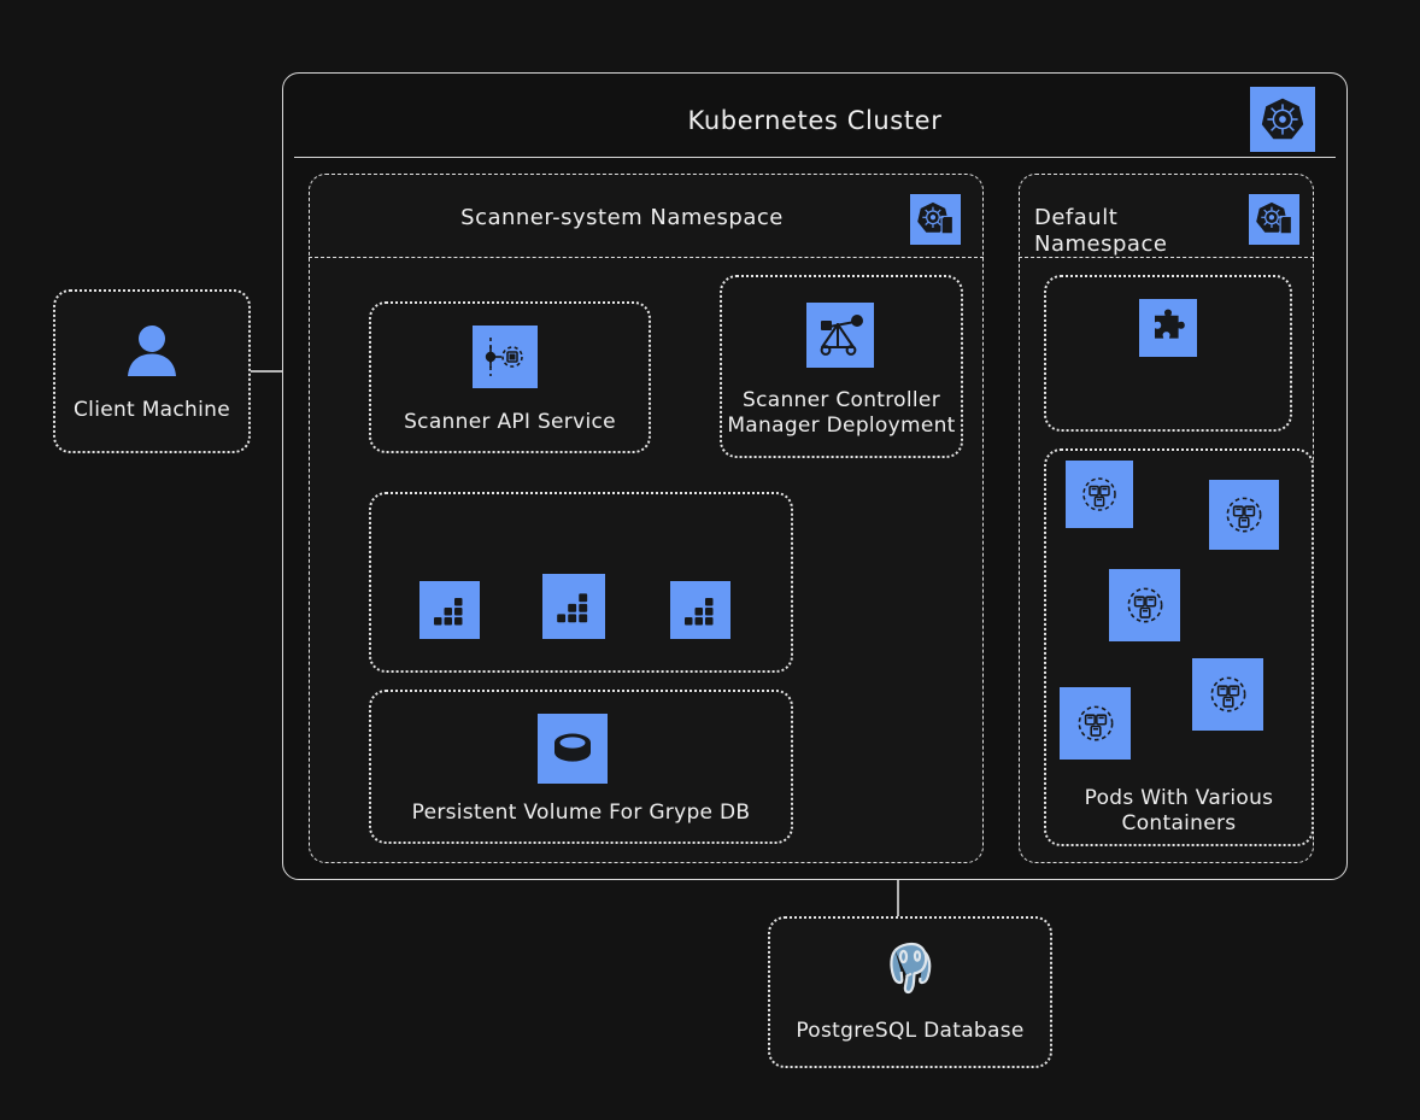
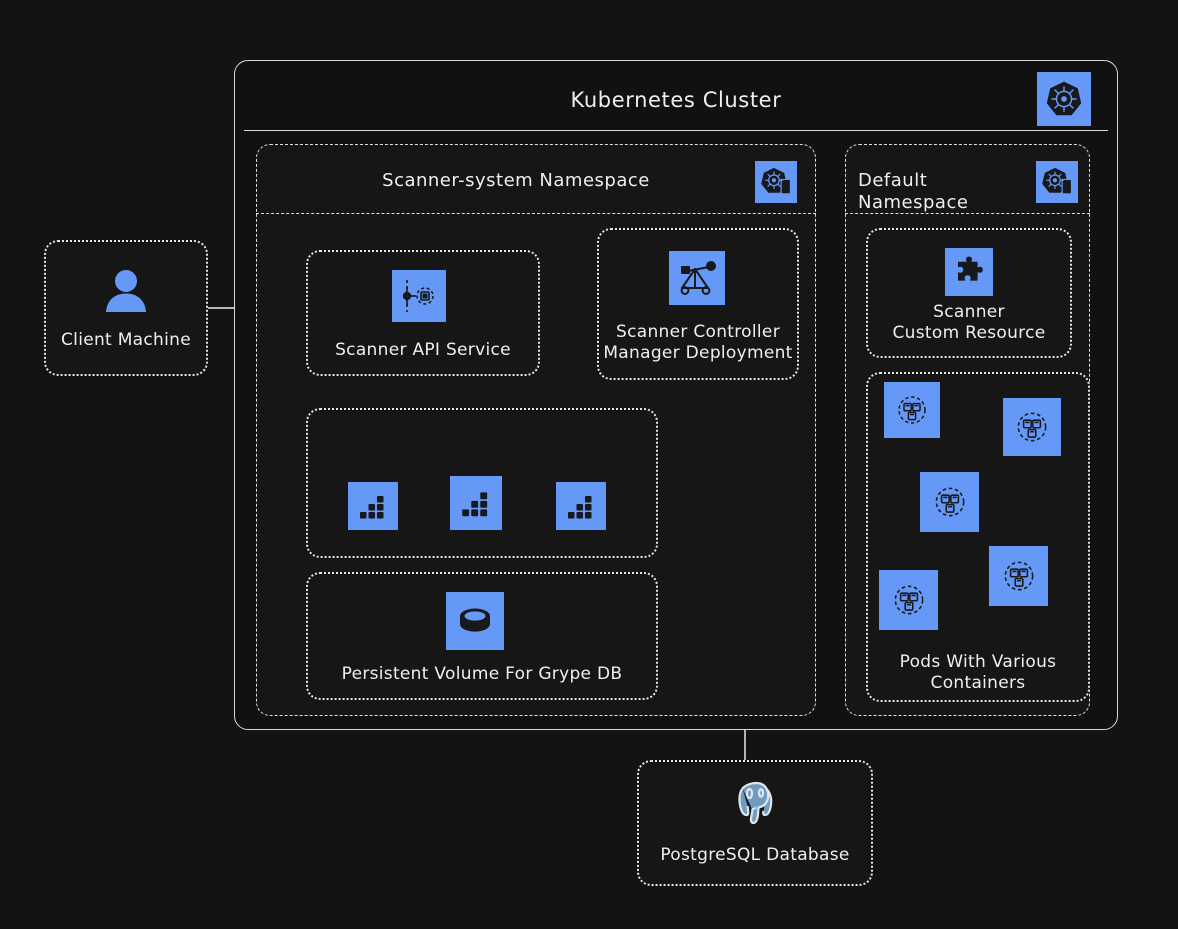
  Kubernetes Cluster
  Client Machine
  Scanner-system Namespace
  Scanner API Service
  Scanner Controller
  Manager Deployment
  Persistent Volume For Grype DB
  Default Namespace
+ Scanner
+ Custom Resource
  Pods With Various
  Containers
  PostgreSQL Database
